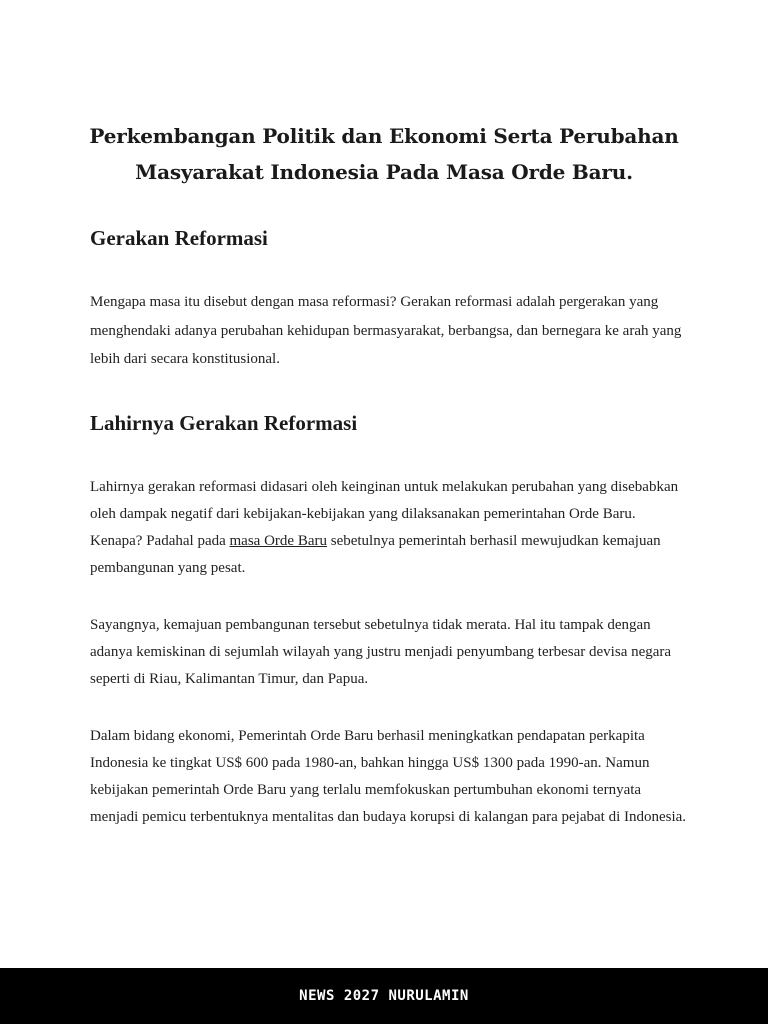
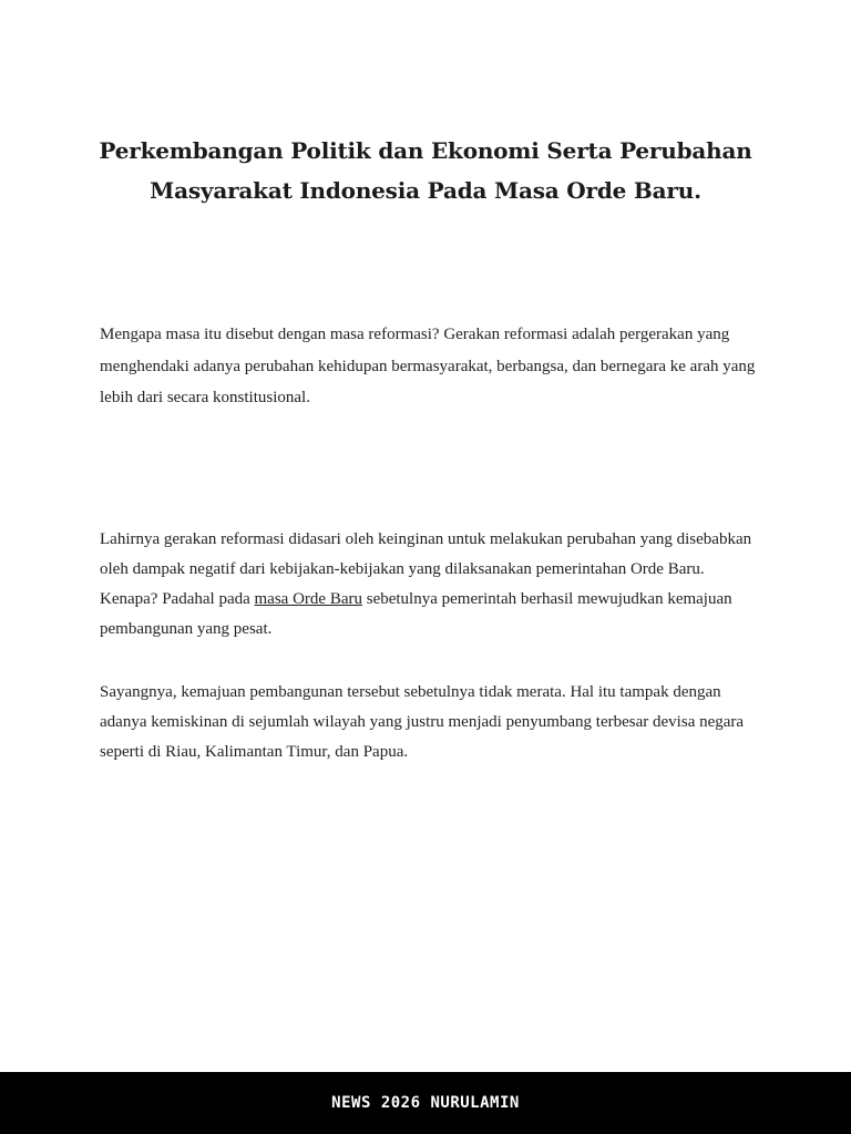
  Perkembangan Politik dan Ekonomi Serta Perubahan Masyarakat Indonesia Pada Masa Orde Baru.
- Gerakan Reformasi
  Mengapa masa itu disebut dengan masa reformasi? Gerakan reformasi adalah pergerakan yang menghendaki adanya perubahan kehidupan bermasyarakat, berbangsa, dan bernegara ke arah yang lebih dari secara konstitusional.
- Lahirnya Gerakan Reformasi
  Lahirnya gerakan reformasi didasari oleh keinginan untuk melakukan perubahan yang disebabkan oleh dampak negatif dari kebijakan-kebijakan yang dilaksanakan pemerintahan Orde Baru. Kenapa? Padahal pada masa Orde Baru sebetulnya pemerintah berhasil mewujudkan kemajuan pembangunan yang pesat.
  Sayangnya, kemajuan pembangunan tersebut sebetulnya tidak merata. Hal itu tampak dengan adanya kemiskinan di sejumlah wilayah yang justru menjadi penyumbang terbesar devisa negara seperti di Riau, Kalimantan Timur, dan Papua.
- Dalam bidang ekonomi, Pemerintah Orde Baru berhasil meningkatkan pendapatan perkapita Indonesia ke tingkat US$ 600 pada 1980-an, bahkan hingga US$ 1300 pada 1990-an. Namun kebijakan pemerintah Orde Baru yang terlalu memfokuskan pertumbuhan ekonomi ternyata menjadi pemicu terbentuknya mentalitas dan budaya korupsi di kalangan para pejabat di Indonesia.
- NEWS 2027 NURULAMIN
+ NEWS 2026 NURULAMIN
